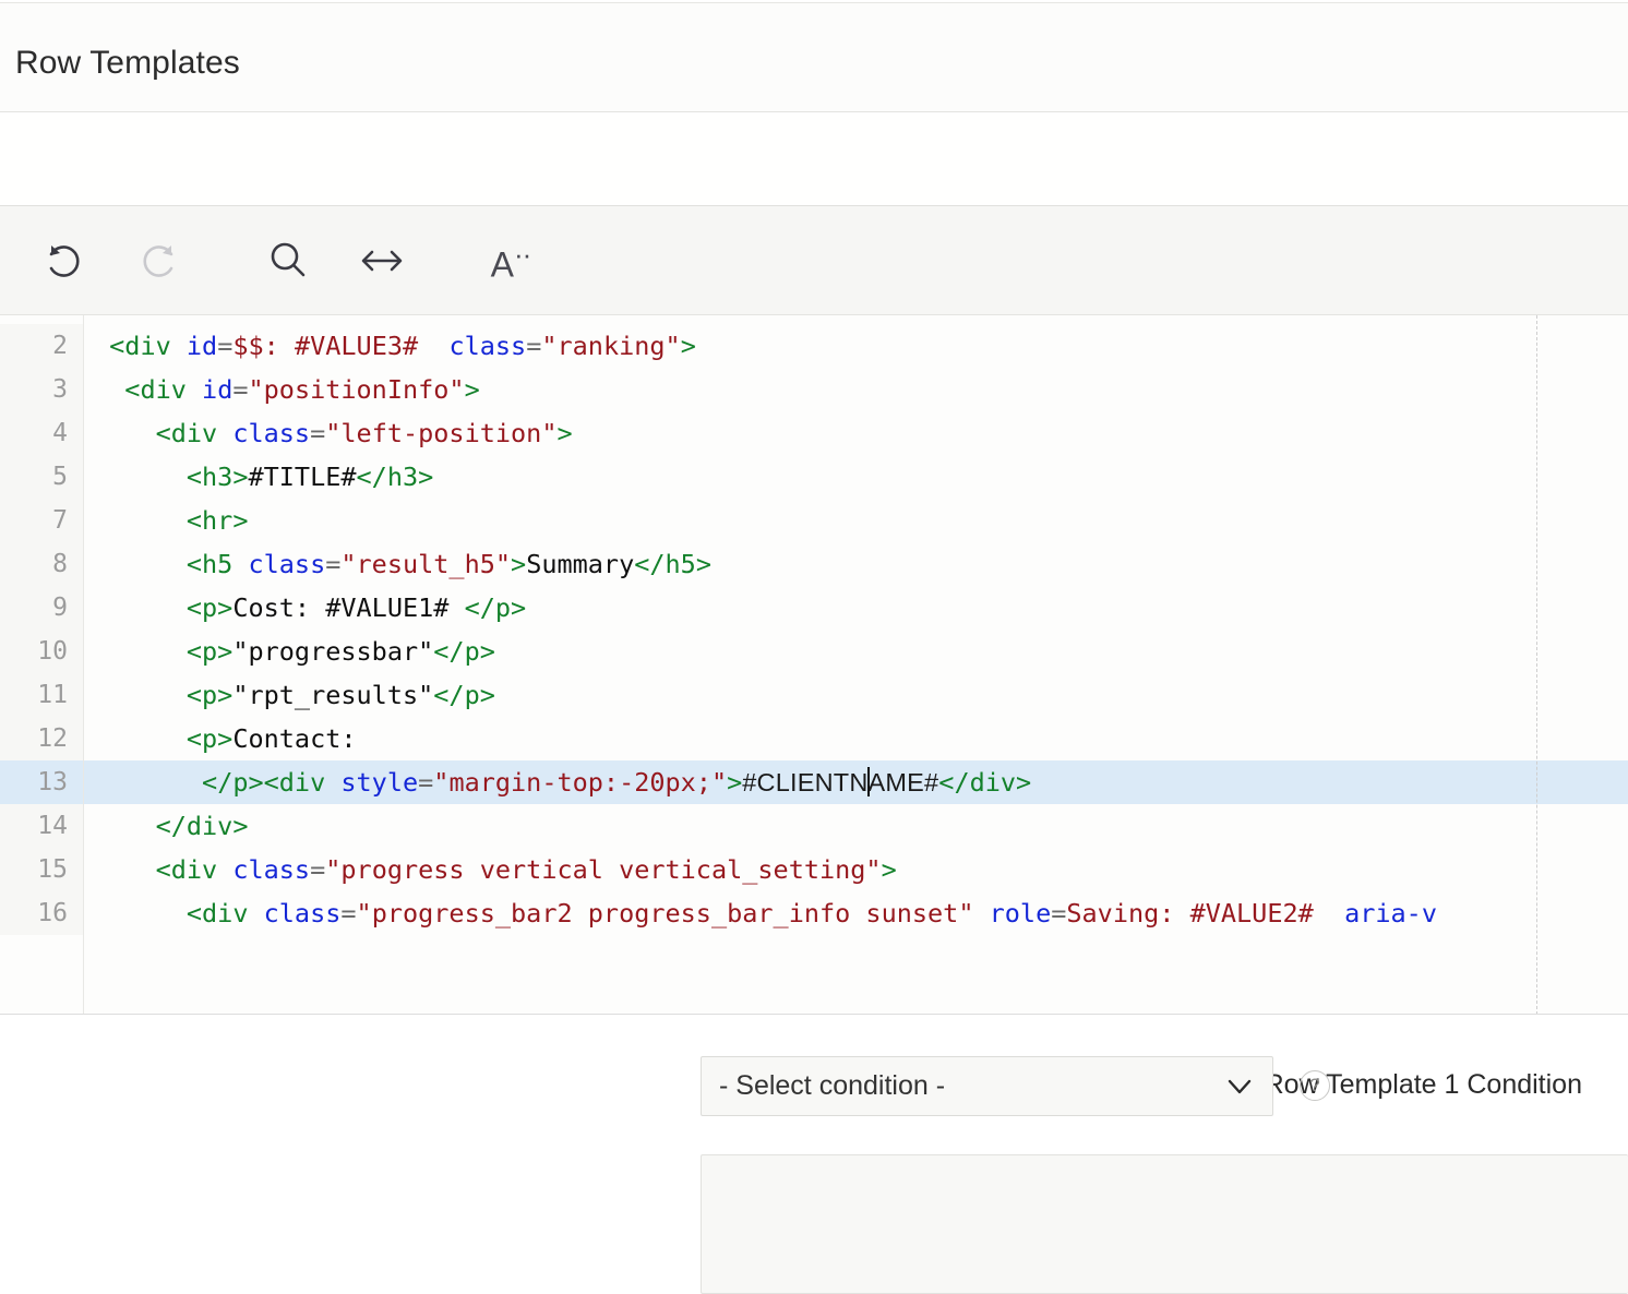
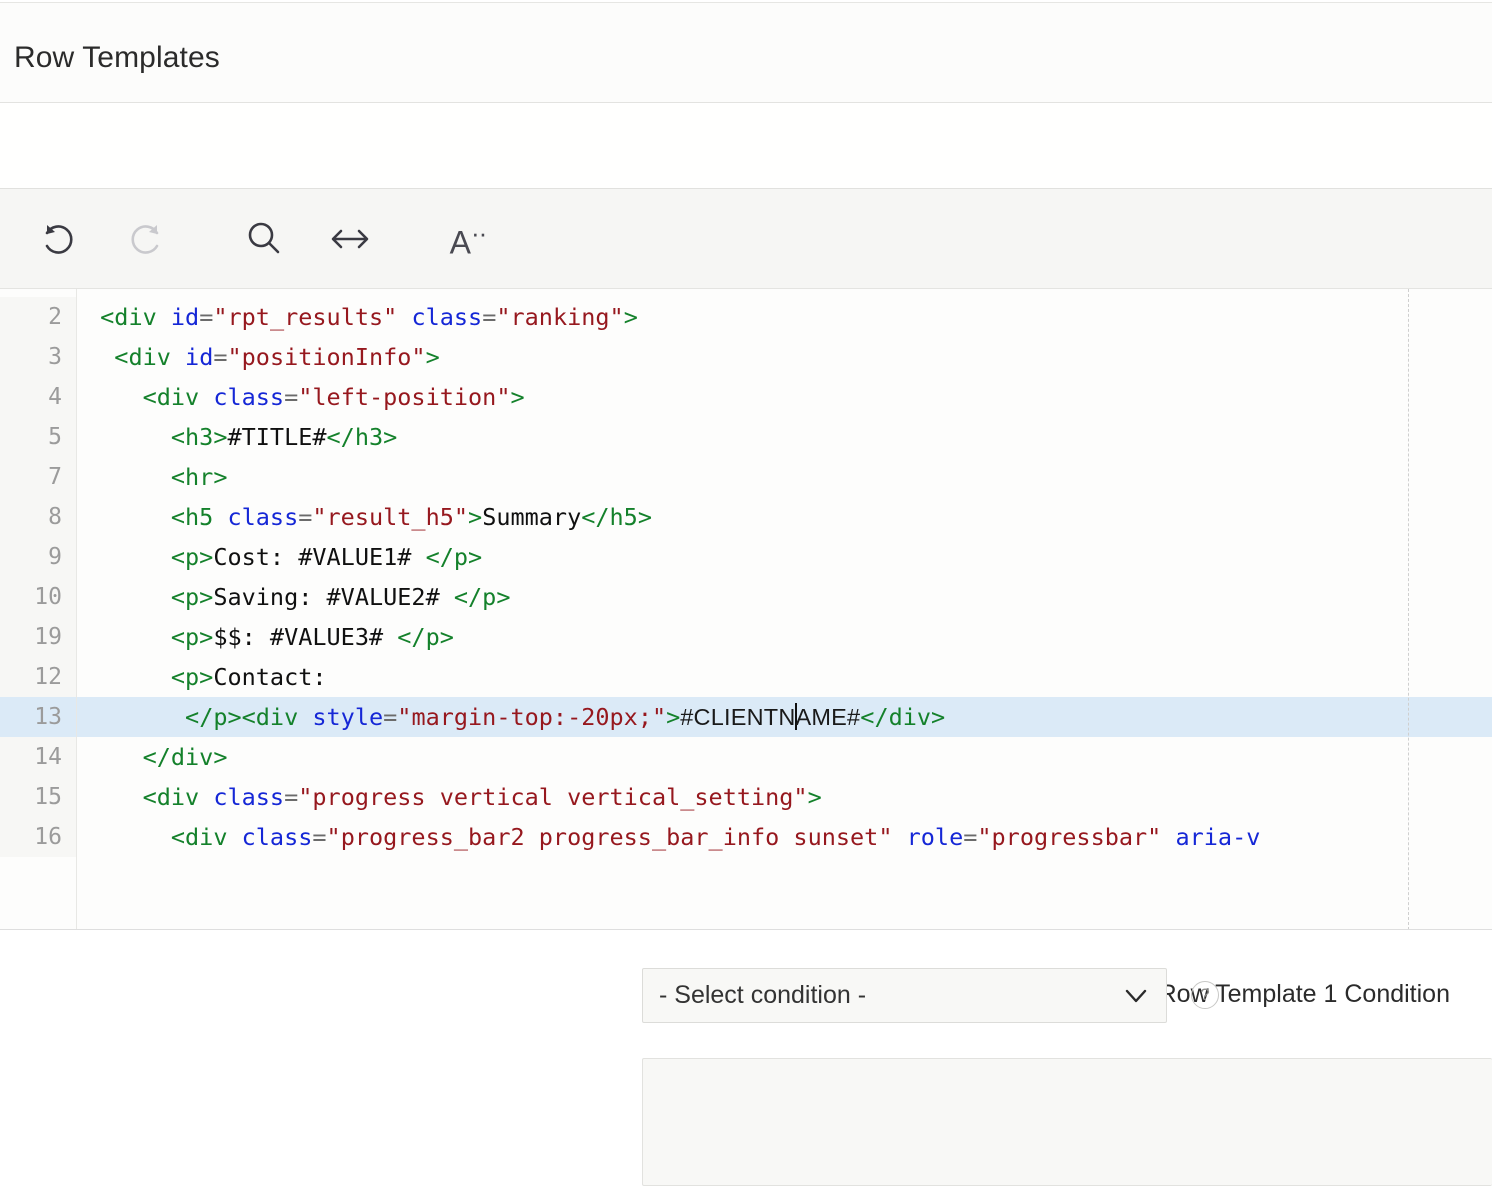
  Row Templates
  A··
  2
- <div id=$$: #VALUE3# class="ranking">
+ <div id="rpt_results" class="ranking">
  3
  <div id="positionInfo">
  4
  <div class="left-position">
  5
  <h3>#TITLE#</h3>
  7
  <hr>
  8
  <h5 class="result_h5">Summary</h5>
  9
  <p>Cost: #VALUE1# </p>
  10
- <p>"progressbar"</p>
+ <p>Saving: #VALUE2# </p>
- 11
+ 19
- <p>"rpt_results"</p>
+ <p>$$: #VALUE3# </p>
  12
  <p>Contact:
  13
  </p><div style="margin-top:-20px;">#CLIENTNAME#</div>
  14
  </div>
  15
  <div class="progress vertical vertical_setting">
  16
- <div class="progress_bar2 progress_bar_info sunset" role=Saving: #VALUE2# aria-v
+ <div class="progress_bar2 progress_bar_info sunset" role="progressbar" aria-v
  Row Template 1 Condition
  - Select condition -
  ?
